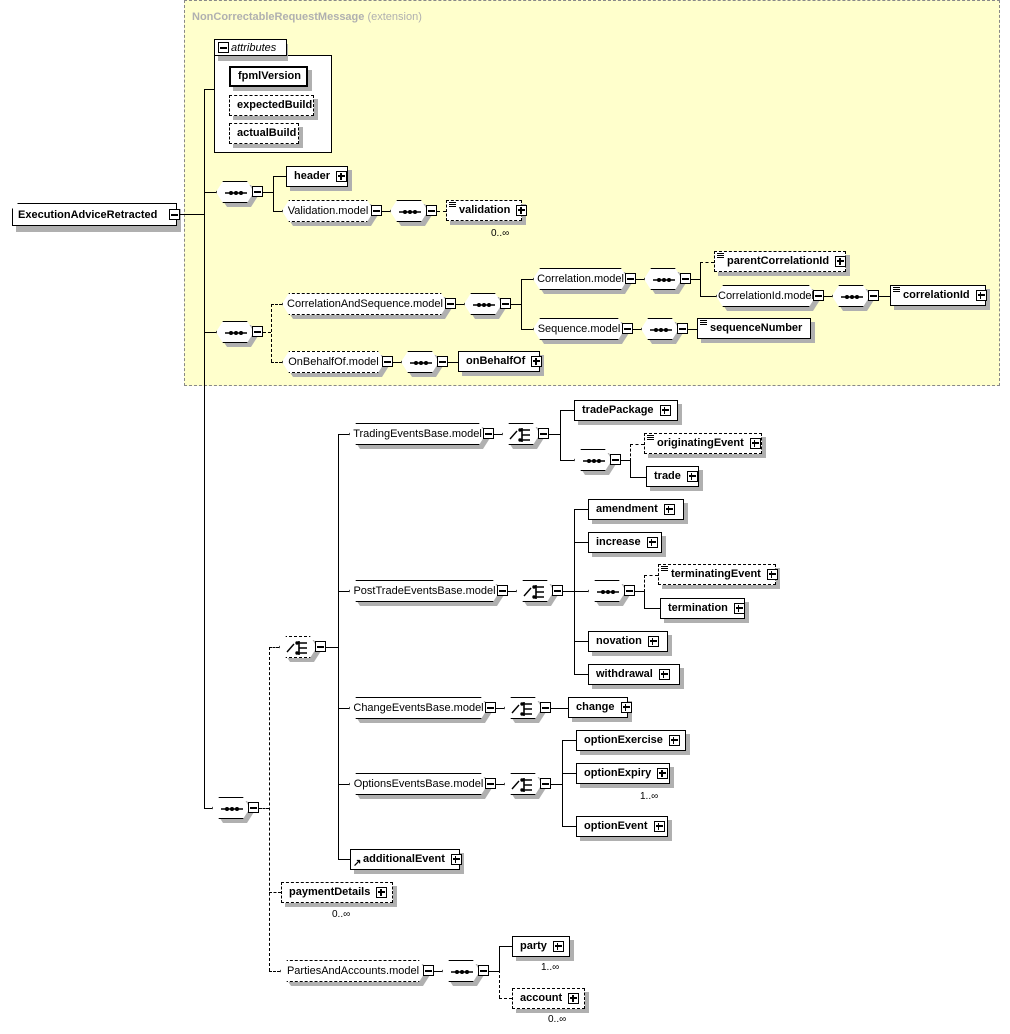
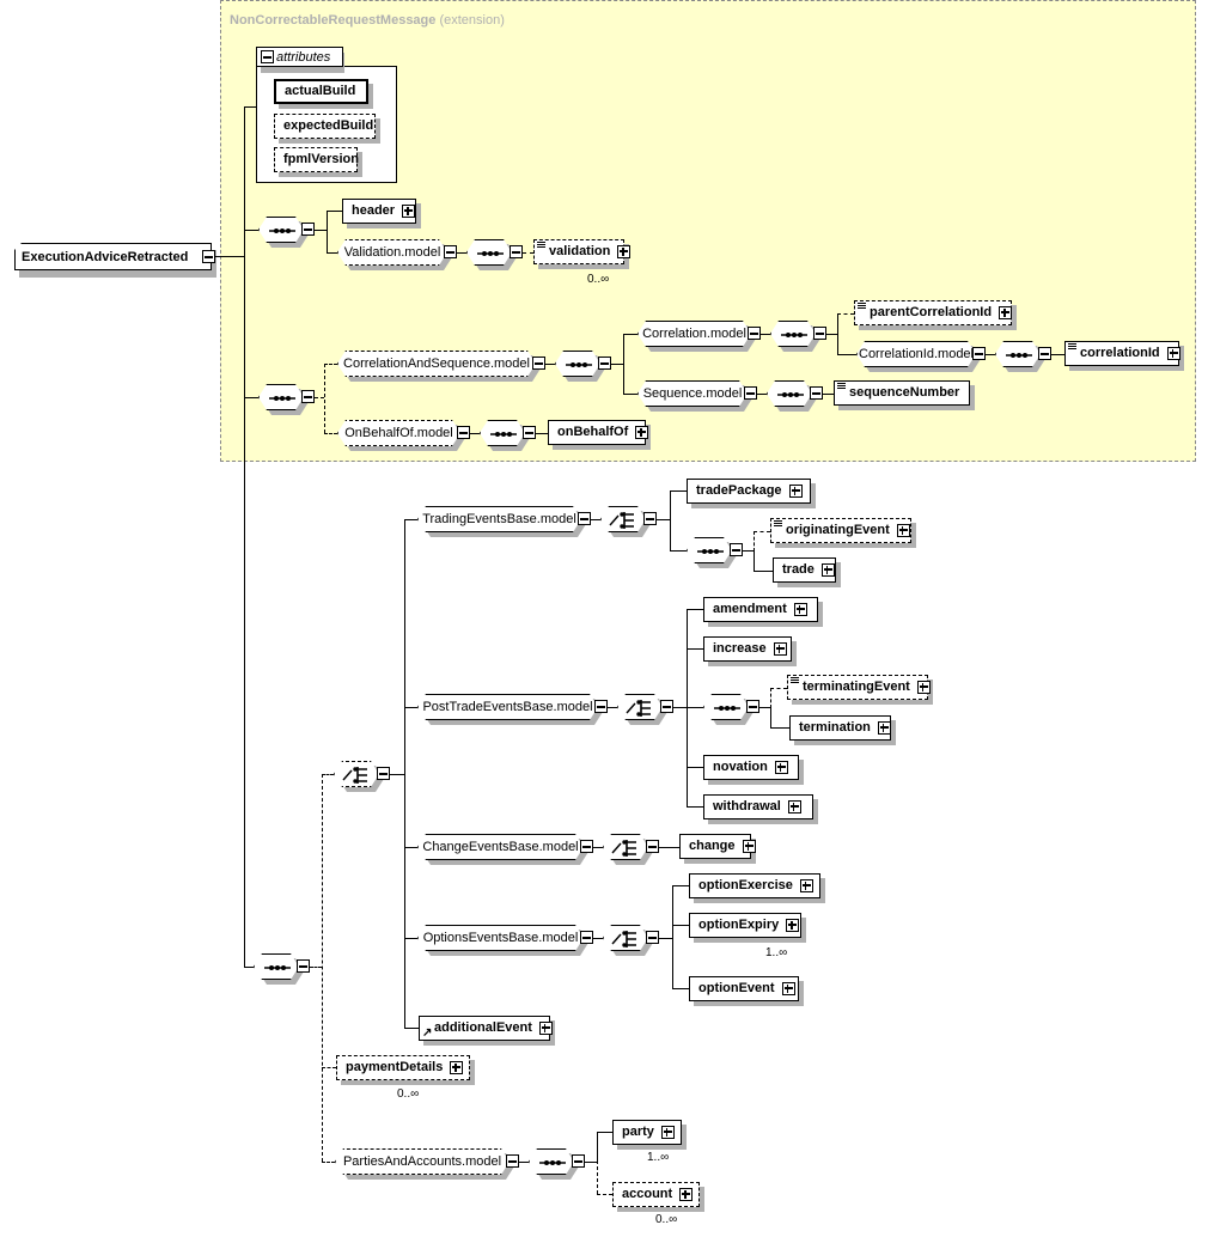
  NonCorrectableRequestMessage (extension)
  attributes
- fpmlVersion
+ actualBuild
  expectedBuild
- actualBuild
+ fpmlVersion
  ExecutionAdviceRetracted
  header
  Validation.model
  validation
  0..∞
  CorrelationAndSequence.model
  Correlation.model
  parentCorrelationId
  CorrelationId.mode
  correlationId
  Sequence.model
  sequenceNumber
  OnBehalfOf.model
  onBehalfOf
  TradingEventsBase.model
  tradePackage
  originatingEvent
  trade
  PostTradeEventsBase.model
  amendment
  increase
  terminatingEvent
  termination
  novation
  withdrawal
  ChangeEventsBase.model
  change
  OptionsEventsBase.model
  optionExercise
  optionExpiry
  1..∞
  optionEvent
  ↗
  additionalEvent
  paymentDetails
  0..∞
  PartiesAndAccounts.model
  party
  1..∞
  account
  0..∞
